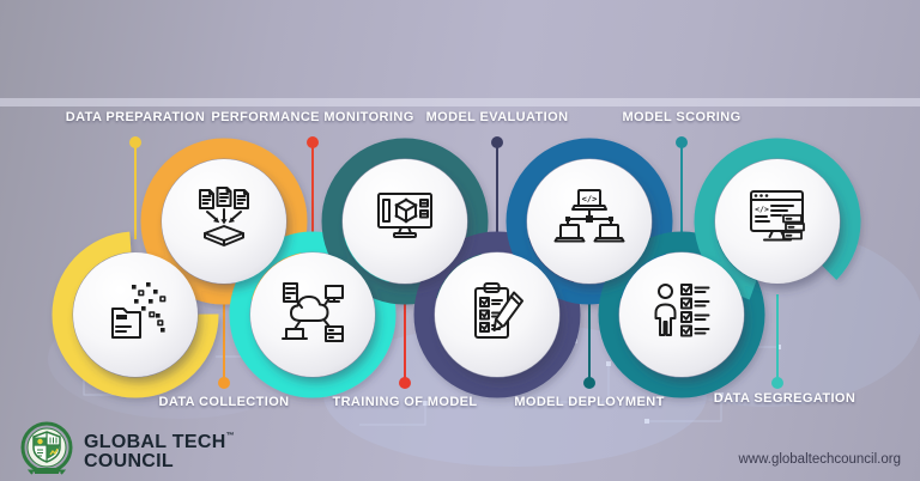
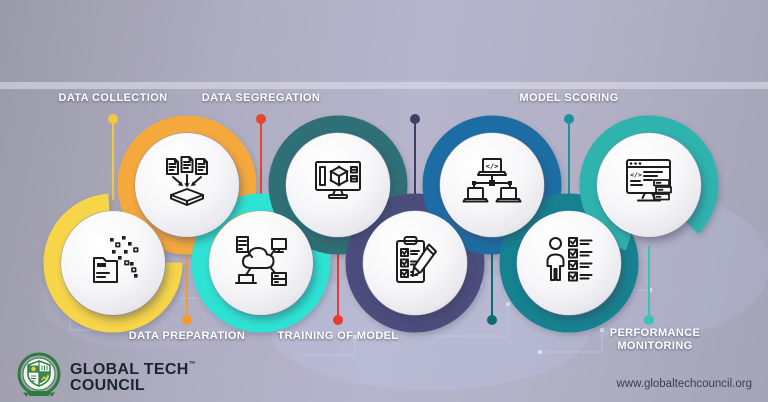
  </>
  </>
- DATA PREPARATION
+ DATA COLLECTION
- PERFORMANCE MONITORING
+ DATA SEGREGATION
- MODEL EVALUATION
  MODEL SCORING
- DATA COLLECTION
+ DATA PREPARATION
  TRAINING OF MODEL
- MODEL DEPLOYMENT
- DATA SEGREGATION
+ PERFORMANCE MONITORING
  GLOBAL TECH
  COUNCIL
  www.globaltechcouncil.org
